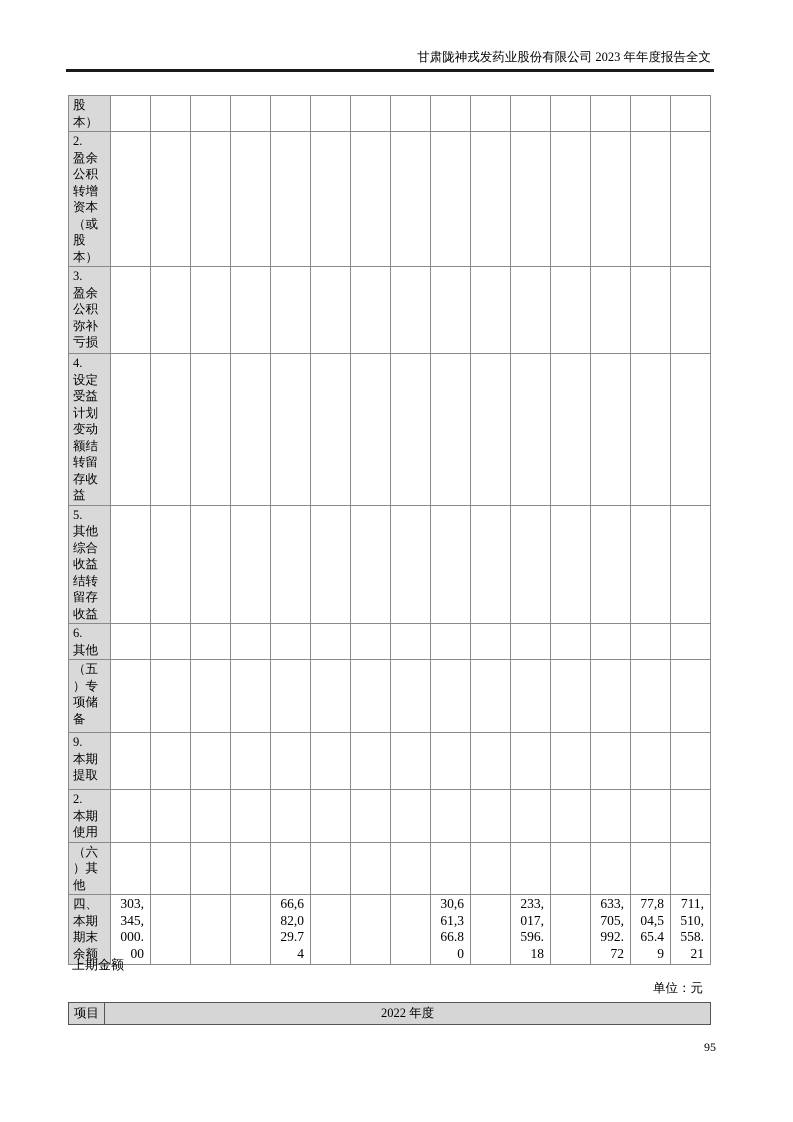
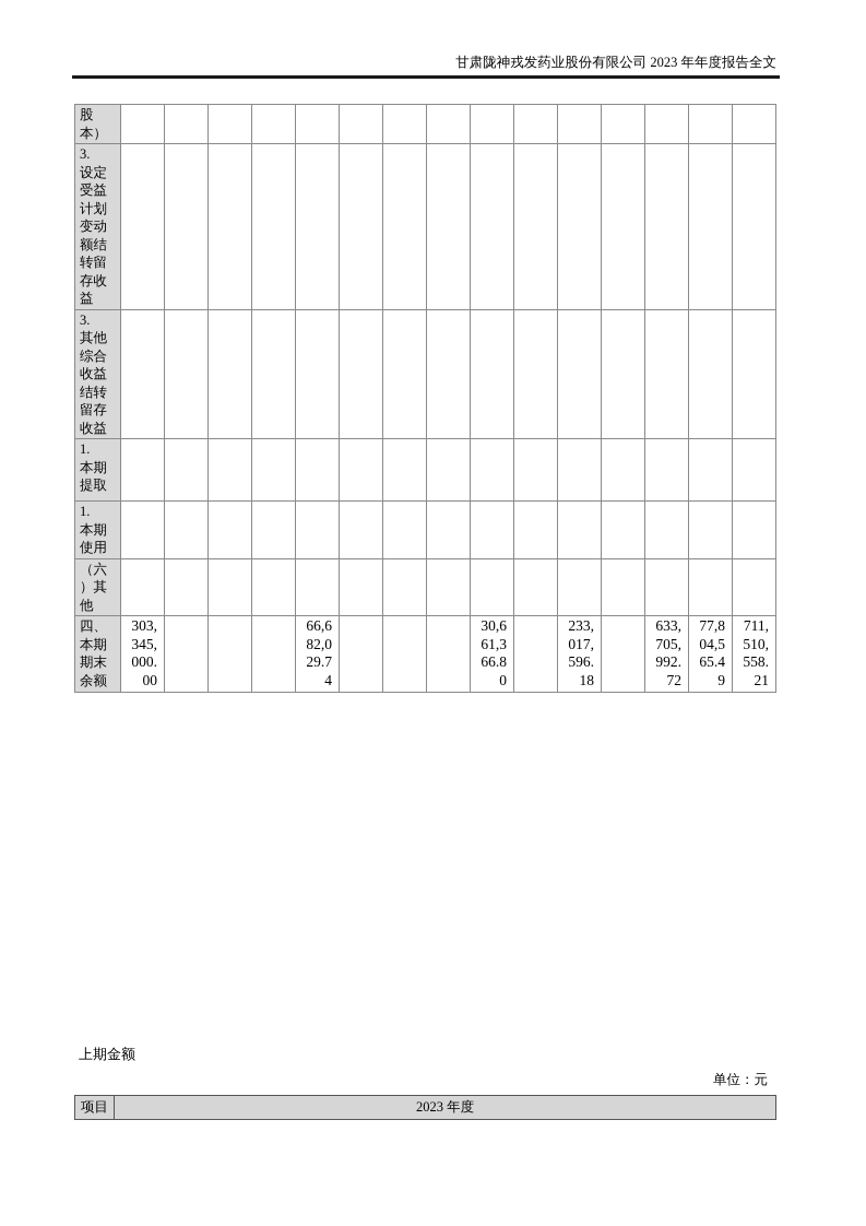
  甘肃陇神戎发药业股份有限公司 2023 年年度报告全文
  股 本）
- 2. 盈余 公积 转增 资本 （或 股 本）
- 3. 盈余 公积 弥补 亏损
- 4. 设定 受益 计划 变动 额结 转留 存收 益
+ 3. 设定 受益 计划 变动 额结 转留 存收 益
- 5. 其他 综合 收益 结转 留存 收益
+ 3. 其他 综合 收益 结转 留存 收益
- 6. 其他
- （五 ）专 项储 备
- 9. 本期 提取
+ 1. 本期 提取
- 2. 本期 使用
+ 1. 本期 使用
  （六 ）其 他
  四、 本期 期末 余额	303,345,000.00				66,682,029.74				30,661,366.80		233,017,596.18		633,705,992.72	77,804,565.49	711,510,558.21
  上期金额
  单位：元
- 项目	2022 年度
+ 项目	2023 年度
- 95
